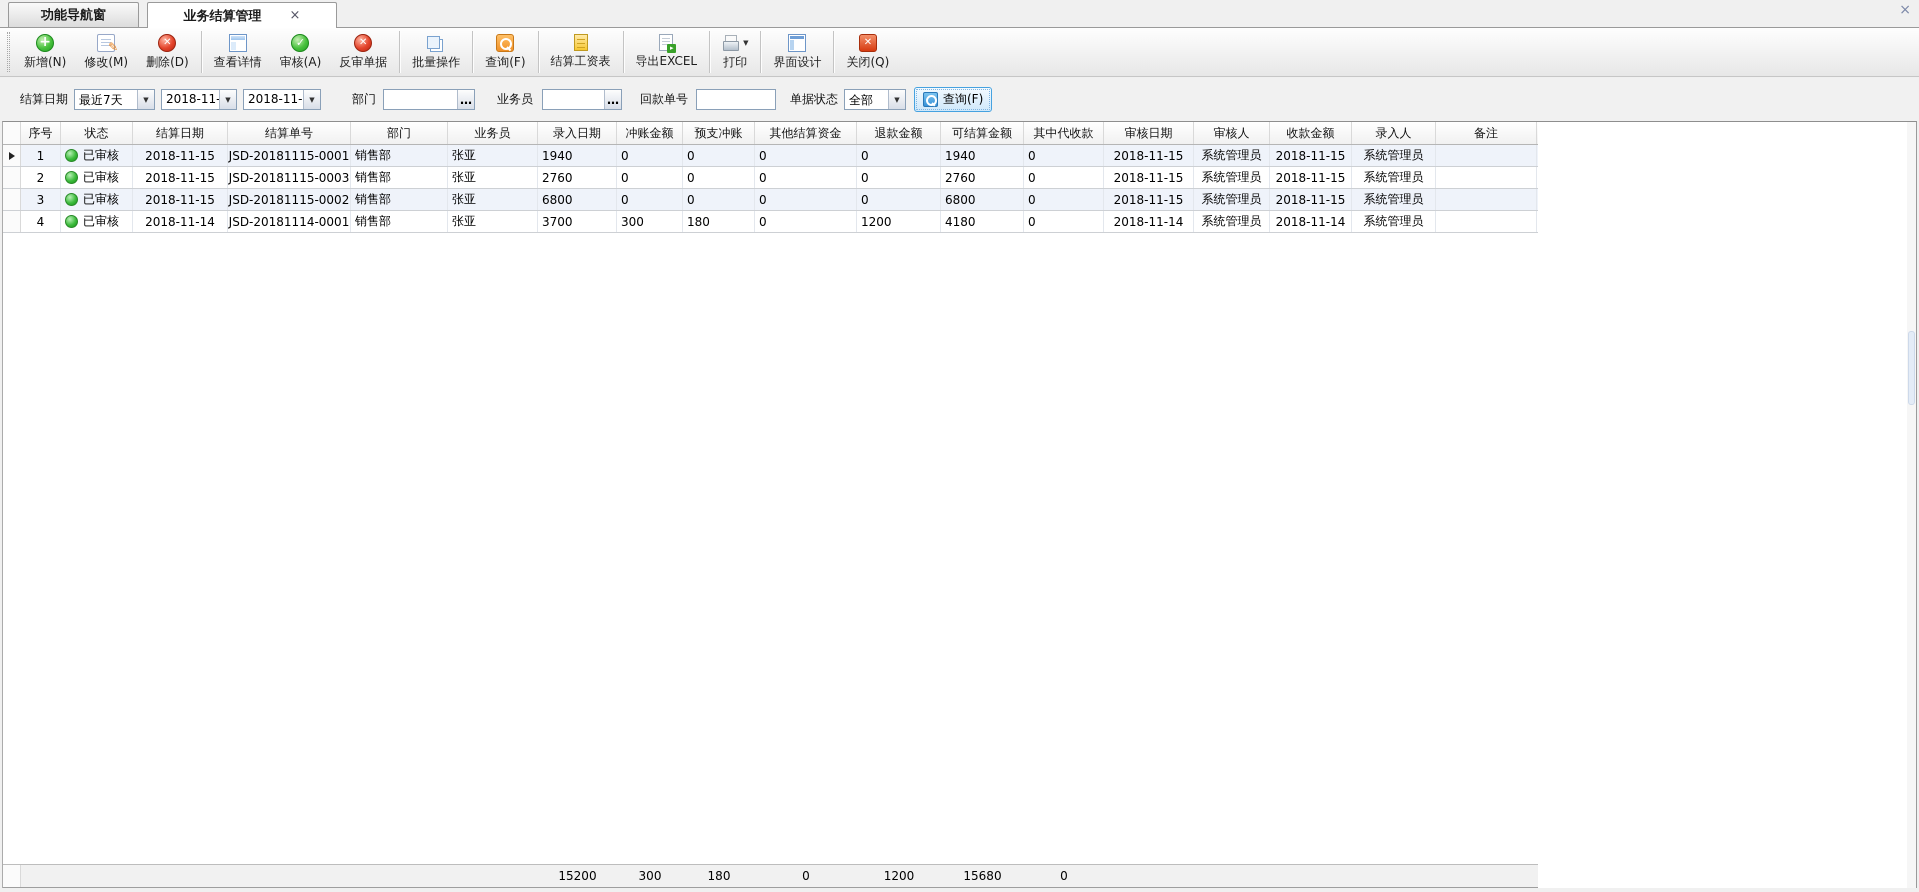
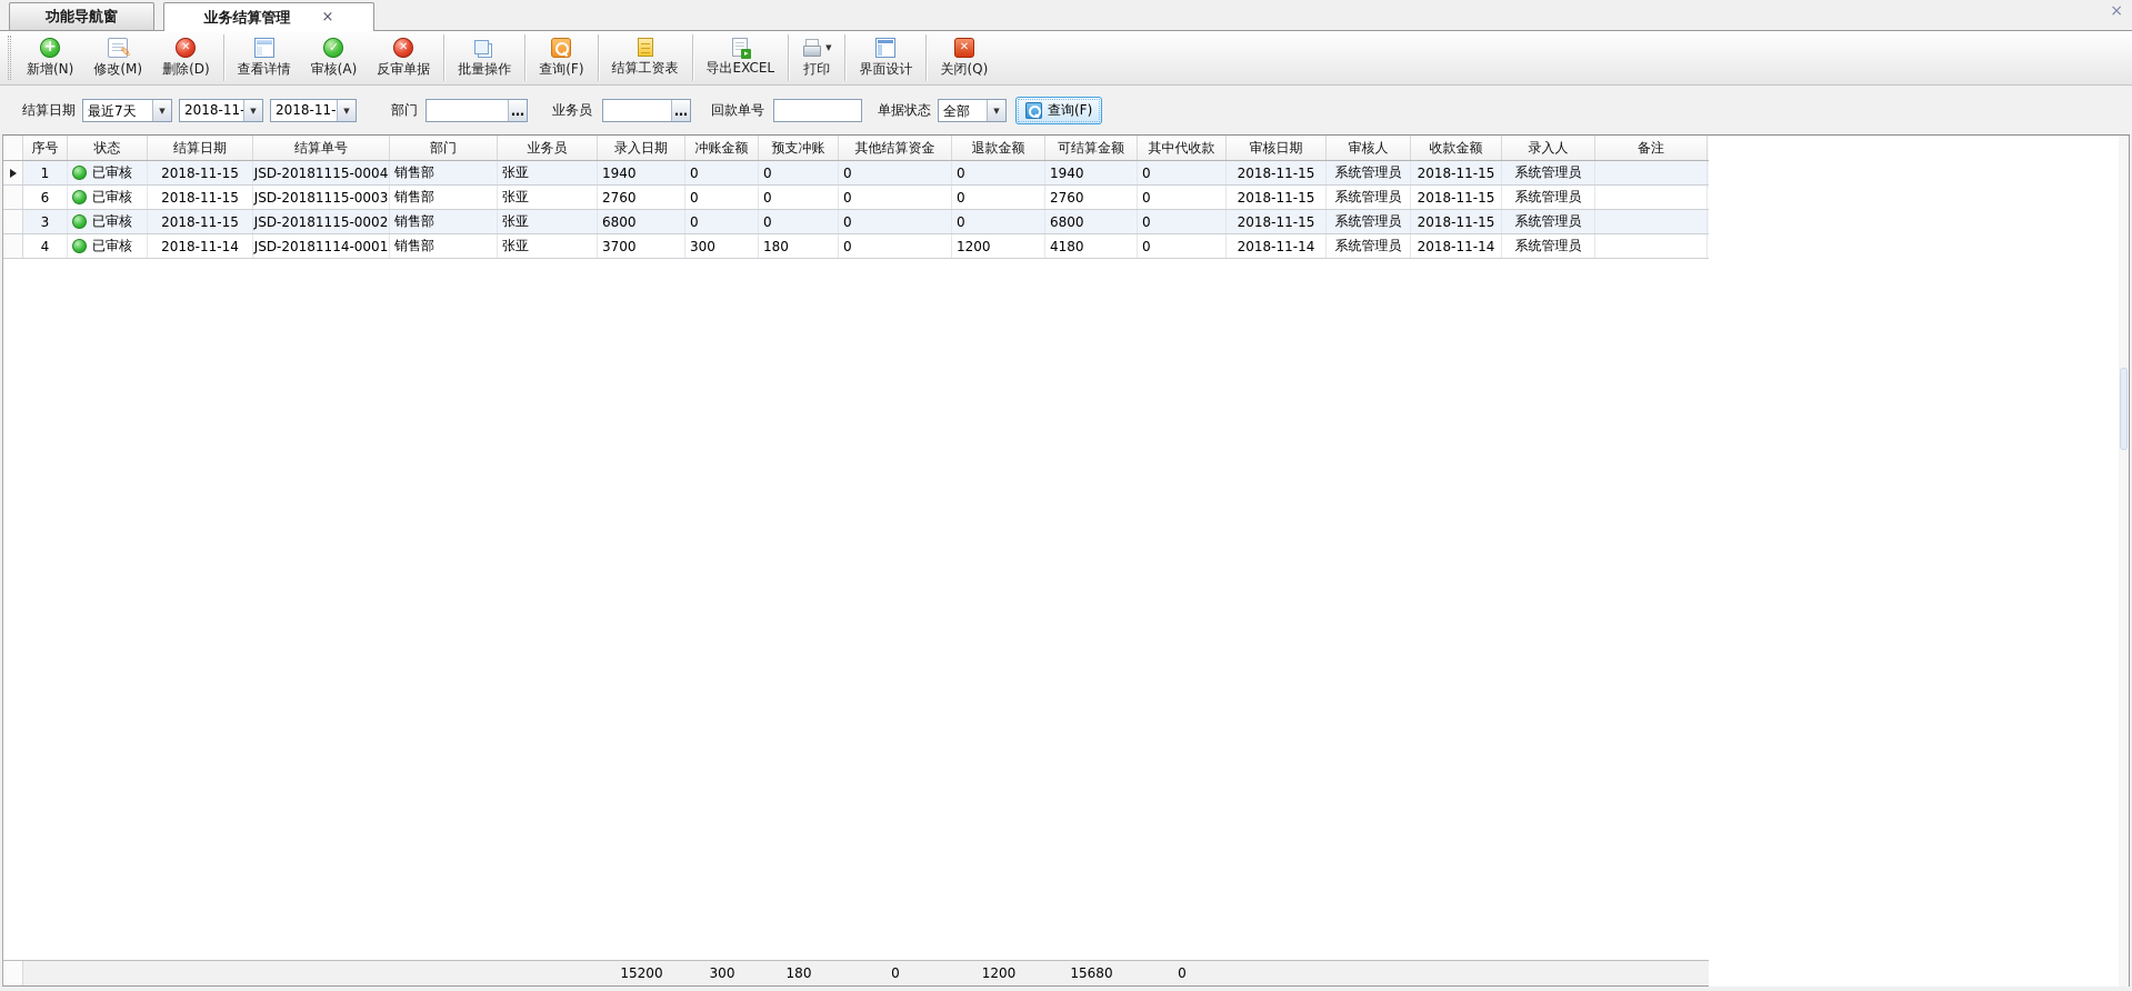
  ×
  功能导航窗
  业务结算管理
  ×
  新增(N)
  修改(M)
  删除(D)
  查看详情
  审核(A)
  反审单据
  批量操作
  查询(F)
  结算工资表
  导出EXCEL
  ▼
  打印
  界面设计
  关闭(Q)
  结算日期
  最近7天
  ▼
  2018-11
  ▼
  2018-11-
  ▼
  部门
  …
  业务员
  …
  回款单号
  单据状态
  全部
  ▼
  查询(F)
  序号
  状态
  结算日期
  结算单号
  部门
  业务员
  录入日期
  冲账金额
  预支冲账
  其他结算资金
  退款金额
  可结算金额
  其中代收款
  审核日期
  审核人
  收款金额
  录入人
  备注
  1
  已审核
  2018-11-15
- JSD-20181115-0001
+ JSD-20181115-0004
  销售部
  张亚
  1940
  0
  0
  0
  0
  1940
  0
  2018-11-15
  系统管理员
  2018-11-15
  系统管理员
- 2
+ 6
  已审核
  2018-11-15
  JSD-20181115-0003
  销售部
  张亚
  2760
  0
  0
  0
  0
  2760
  0
  2018-11-15
  系统管理员
  2018-11-15
  系统管理员
  3
  已审核
  2018-11-15
  JSD-20181115-0002
  销售部
  张亚
  6800
  0
  0
  0
  0
  6800
  0
  2018-11-15
  系统管理员
  2018-11-15
  系统管理员
  4
  已审核
  2018-11-14
  JSD-20181114-0001
  销售部
  张亚
  3700
  300
  180
  0
  1200
  4180
  0
  2018-11-14
  系统管理员
  2018-11-14
  系统管理员
  15200
  300
  180
  0
  1200
  15680
  0
